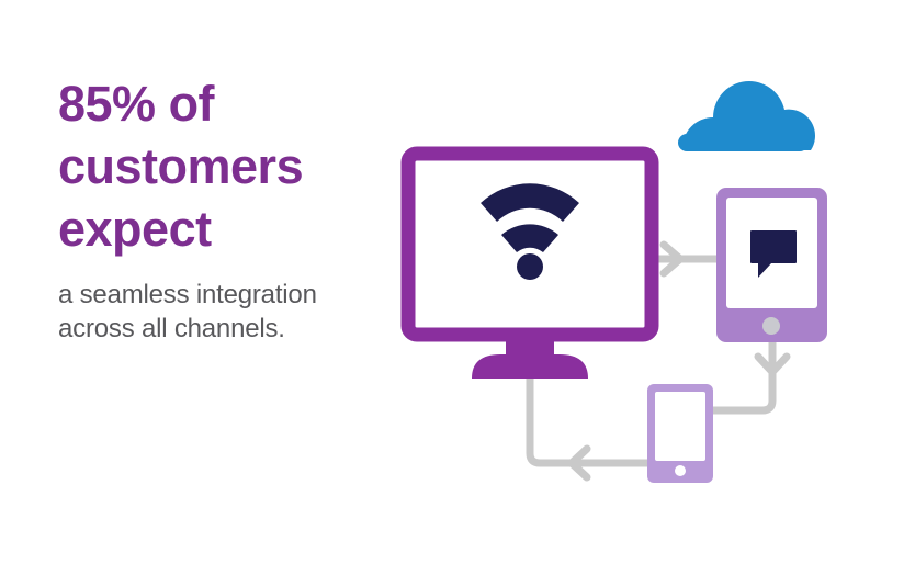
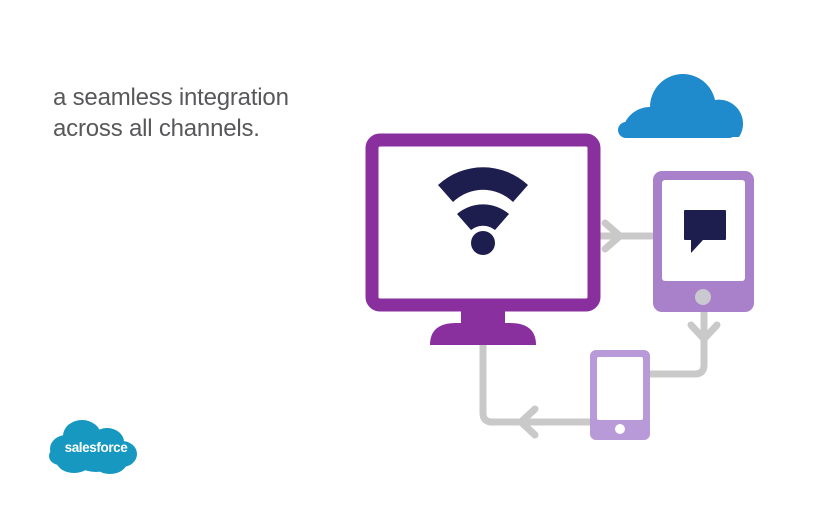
- 85% of
- customers
- expect
  a seamless integration
  across all channels.
+ salesforce
